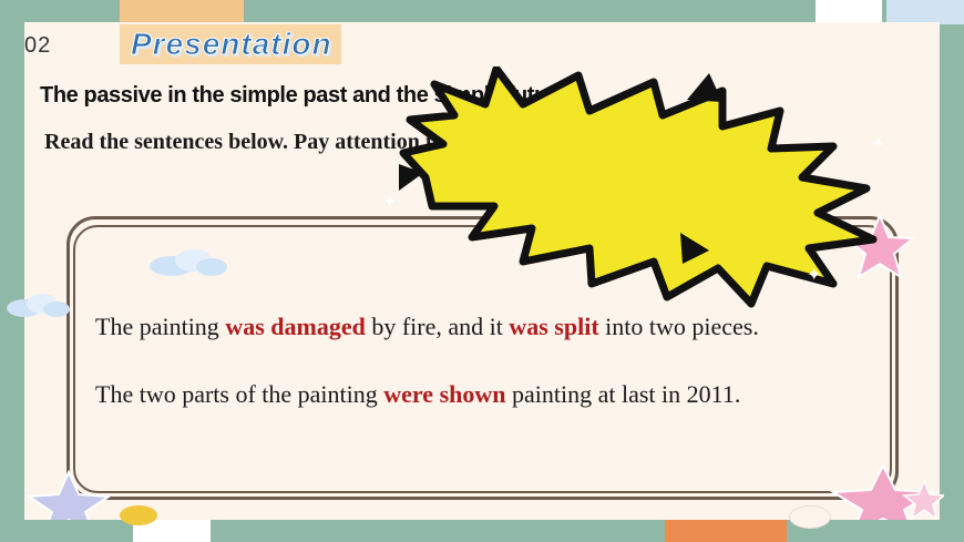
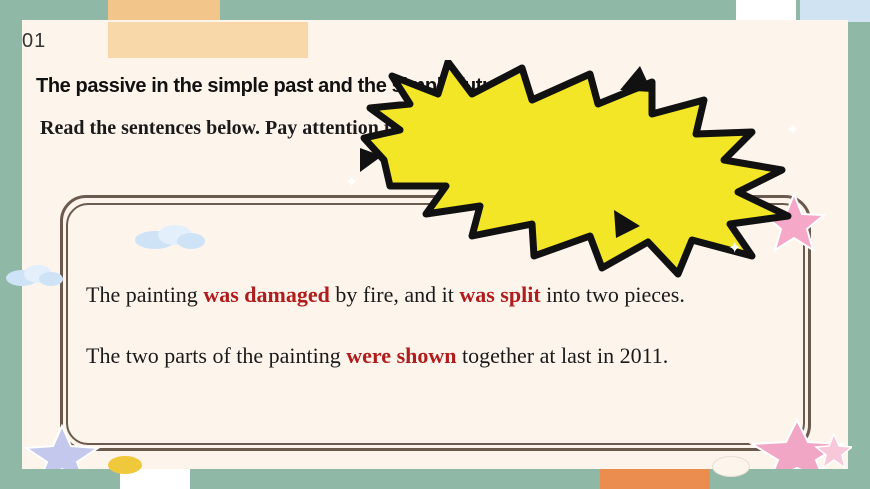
- 02
+ 01
- Presentation
  The passive in the simple past and thept
  Read the sentences below. Pay attention t
  The painting was damaged by fire, and it was split into two pieces.
- The two parts of the painting were shown painting at last in 2011.
+ The two parts of the painting were shown together at last in 2011.
  ✦
